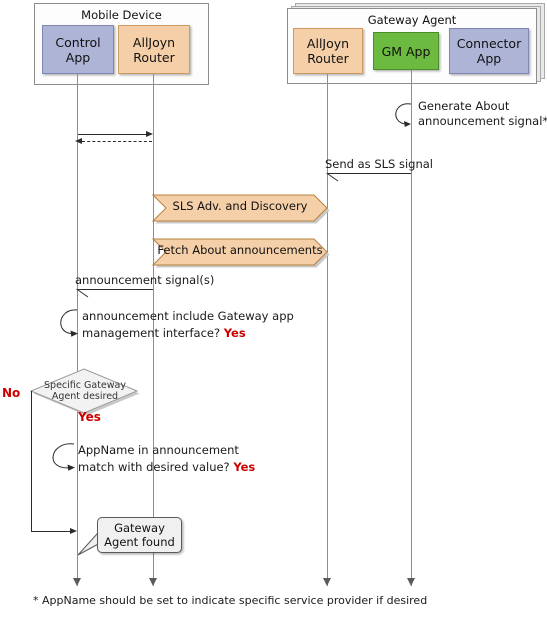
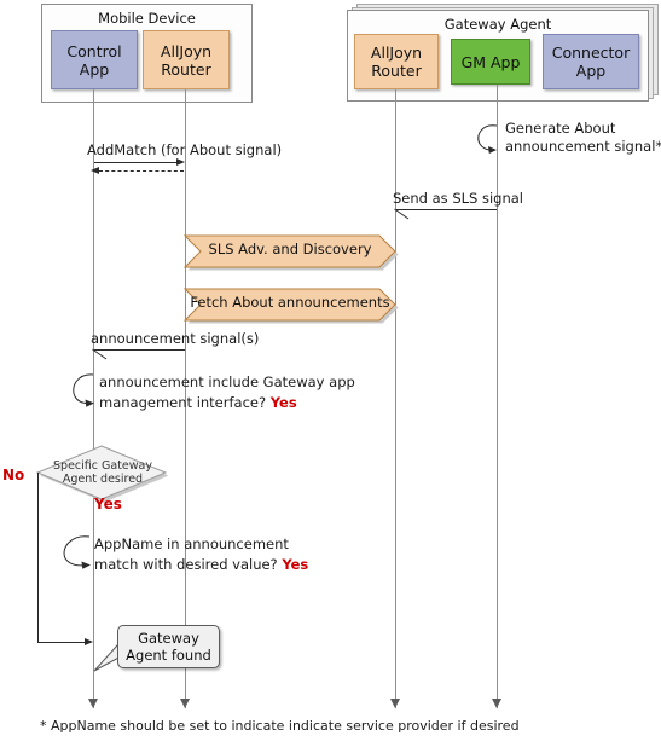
  Mobile Device
  Control
  App
  AllJoyn
  Router
  Gateway Agent
  AllJoyn
  Router
  GM App
  Connector
  App
+ AddMatch (for About signal)
  Generate About
  announcement signal*
  Send as SLS signal
  SLS Adv. and Discovery
  Fetch About announcements
  announcement signal(s)
  announcement include Gateway app
  management interface? Yes
  Specific Gateway
  Agent desired
  No
  Yes
  AppName in announcement
  match with desired value? Yes
  Gateway
  Agent found
- * AppName should be set to indicate specific service provider if desired
+ * AppName should be set to indicate indicate service provider if desired
